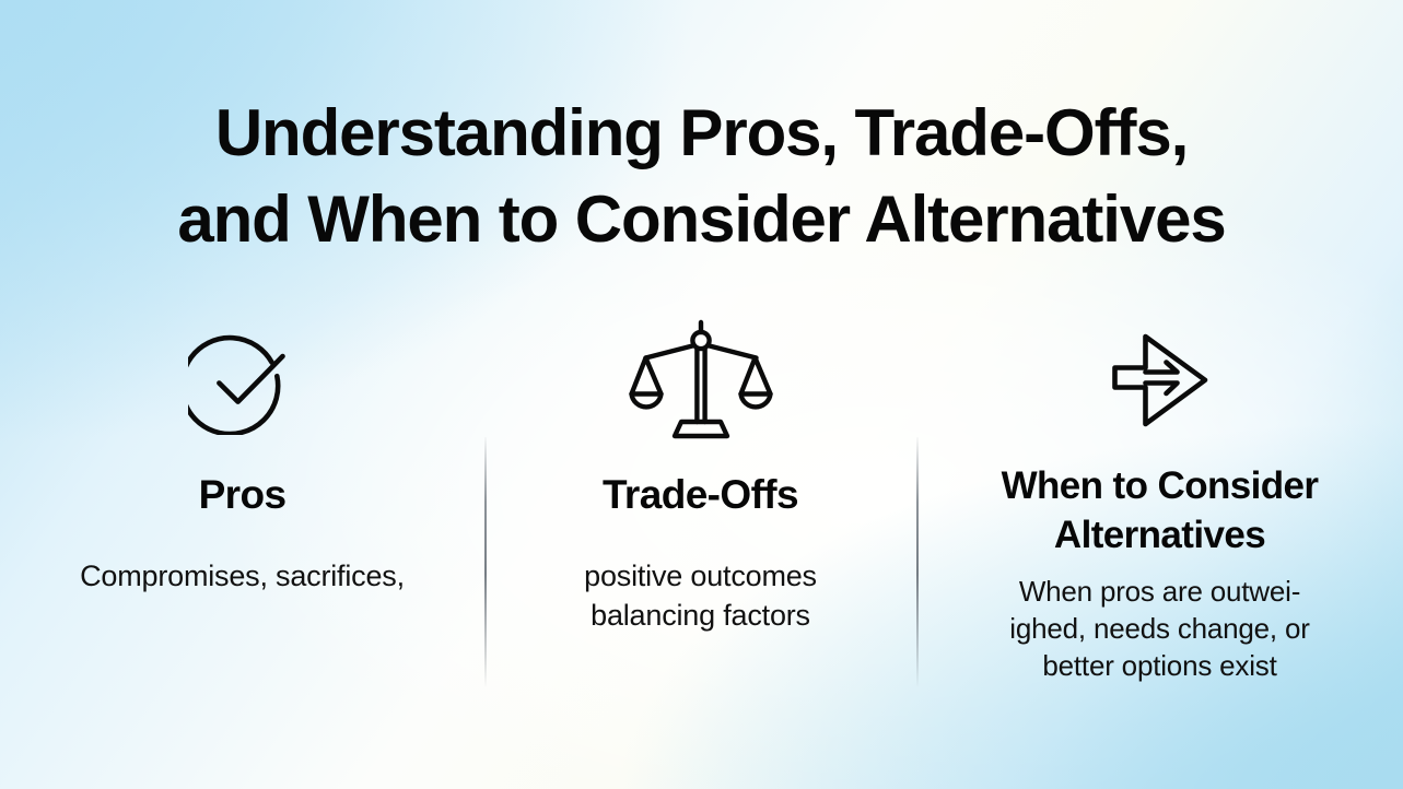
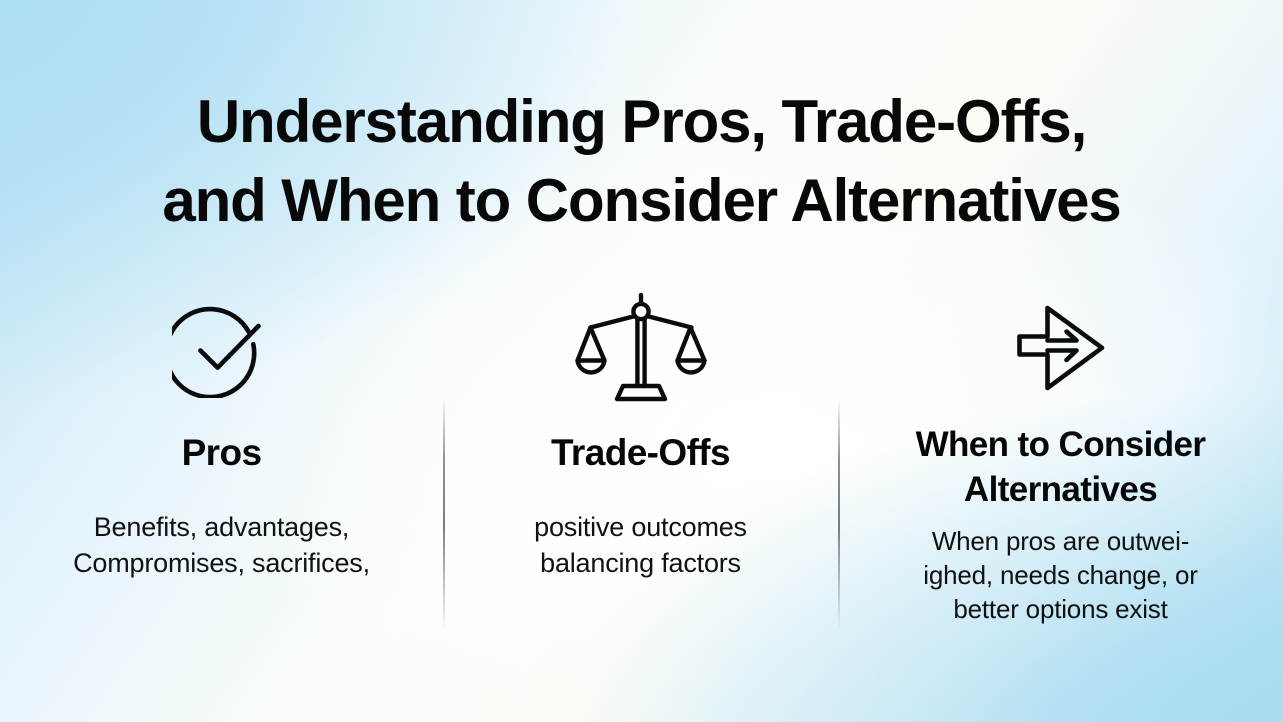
  Understanding Pros, Trade-Offs,
  and When to Consider Alternatives
  Pros
+ Benefits, advantages,
  Compromises, sacrifices,
  Trade-Offs
  positive outcomes
  balancing factors
  When to Consider
  Alternatives
  When pros are outwei-
  ighed, needs change, or
  better options exist
